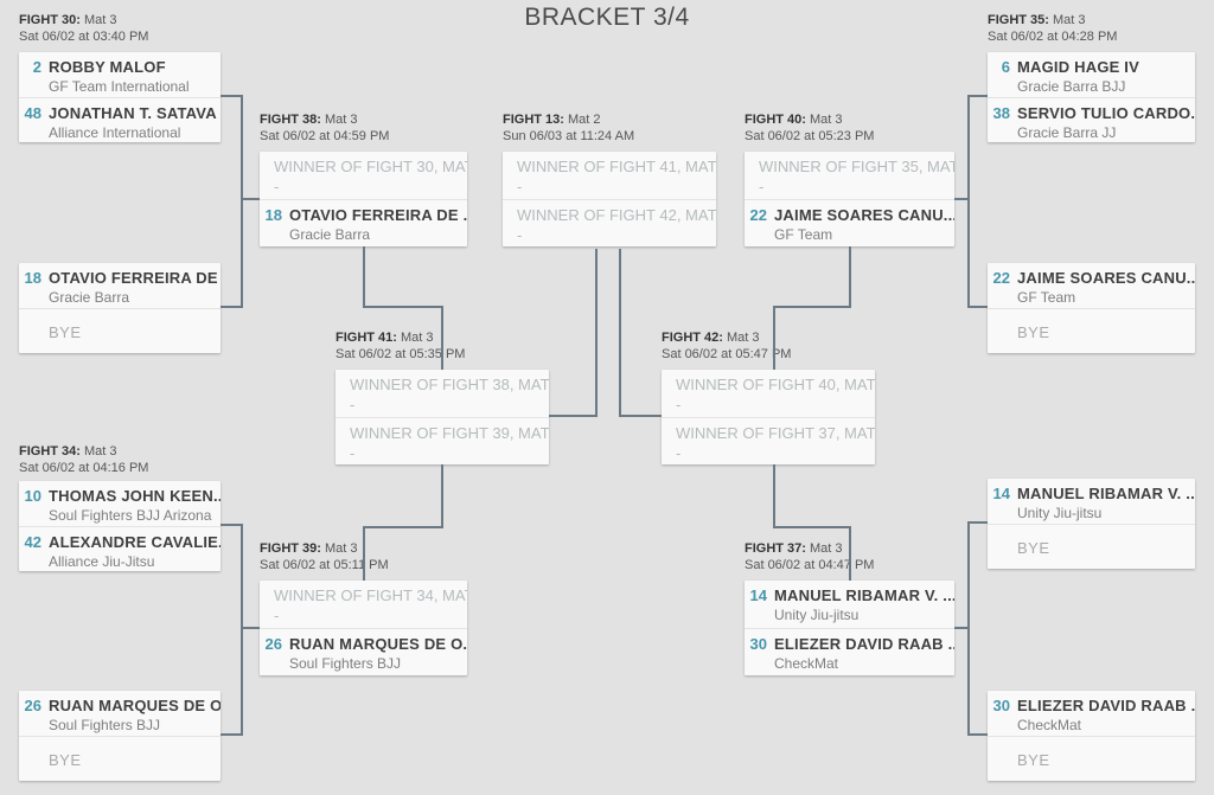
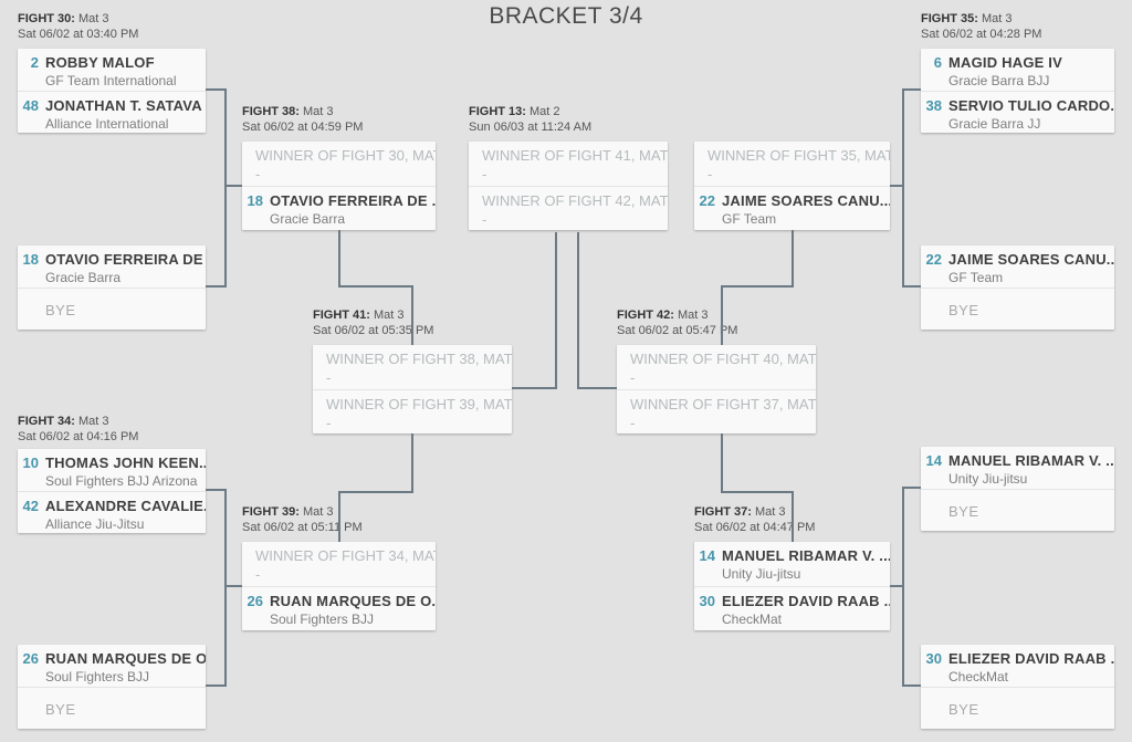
  BRACKET 3/4
  FIGHT 30: Mat 3
  Sat 06/02 at 03:40 PM
  2
  ROBBY MALOF
  GF Team International
  48
  JONATHAN T. SATAVA
  Alliance International
  18
  OTAVIO FERREIRA DE
  Gracie Barra
  BYE
  FIGHT 34: Mat 3
  Sat 06/02 at 04:16 PM
  10
  THOMAS JOHN KEEN..
  Soul Fighters BJJ Arizona
  42
  ALEXANDRE CAVALIE.
  Alliance Jiu-Jitsu
  26
  RUAN MARQUES DE O
  Soul Fighters BJJ
  BYE
  FIGHT 38: Mat 3
  Sat 06/02 at 04:59 PM
  WINNER OF FIGHT 30, MA
  -
  18
  OTAVIO FERREIRA DE .
  Gracie Barra
  FIGHT 39: Mat 3
  Sat 06/02 at 05:1 PM
  WINNER OF FIGHT 34, MA
  -
  26
  RUAN MARQUES DE O.
  Soul Fighters BJJ
  FIGHT 13: Mat 2
  Sun 06/03 at 11:24 AM
  WINNER OF FIGHT 41, MAT
  -
  WINNER OF FIGHT 42, MAT
  -
  FIGHT 41: Mat 3
  Sat 06/02 at 05:35 PM
  WINNER OF FIGHT 38, MAT
  -
  WINNER OF FIGHT 39, MAT
  -
  FIGHT 42: Mat 3
  Sat 06/02 at 05:47 PM
  WINNER OF FIGHT 40, MAT
  -
  WINNER OF FIGHT 37, MAT
  -
- FIGHT 40: Mat 3
- Sat 06/02 at 05:23 PM
  WINNER OF FIGHT 35, MAT
  -
  22
  JAIME SOARES CANU..
  GF Team
  FIGHT 37: Mat 3
  Sat 06/02 at 04:47 PM
  14
  MANUEL RIBAMAR V. ...
  Unity Jiu-jitsu
  30
  ELIEZER DAVID RAAB .
  CheckMat
  FIGHT 35: Mat 3
  Sat 06/02 at 04:28 PM
  6
  MAGID HAGE IV
  Gracie Barra BJJ
  38
  SERVIO TULIO CARDO.
  Gracie Barra JJ
  22
  JAIME SOARES CANU..
  GF Team
  BYE
  14
  MANUEL RIBAMAR V. ..
  Unity Jiu-jitsu
  BYE
  30
  ELIEZER DAVID RAAB .
  CheckMat
  BYE
